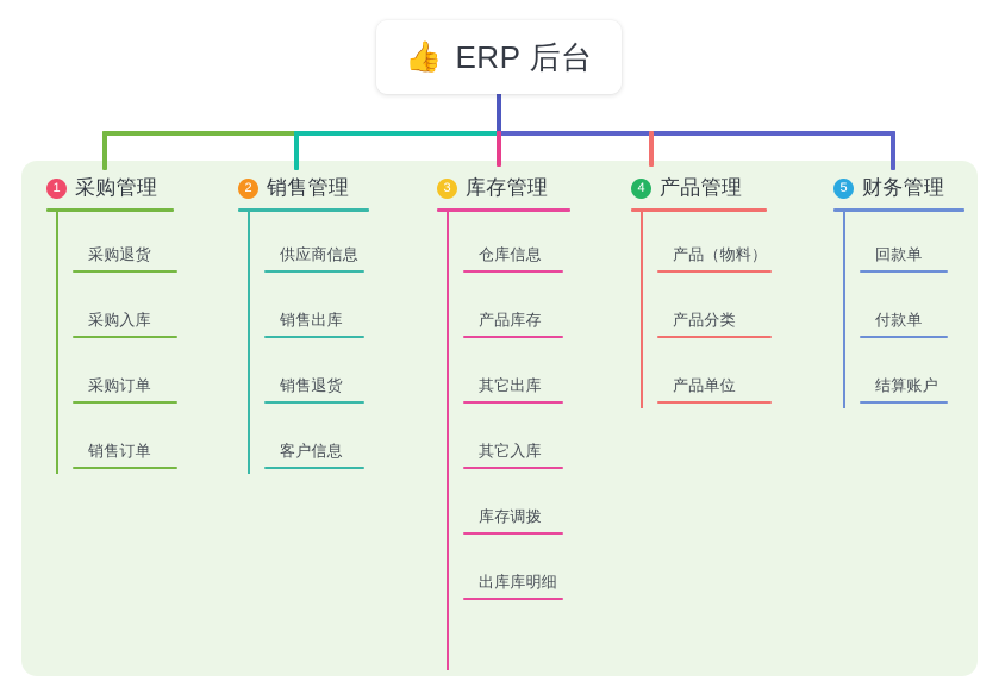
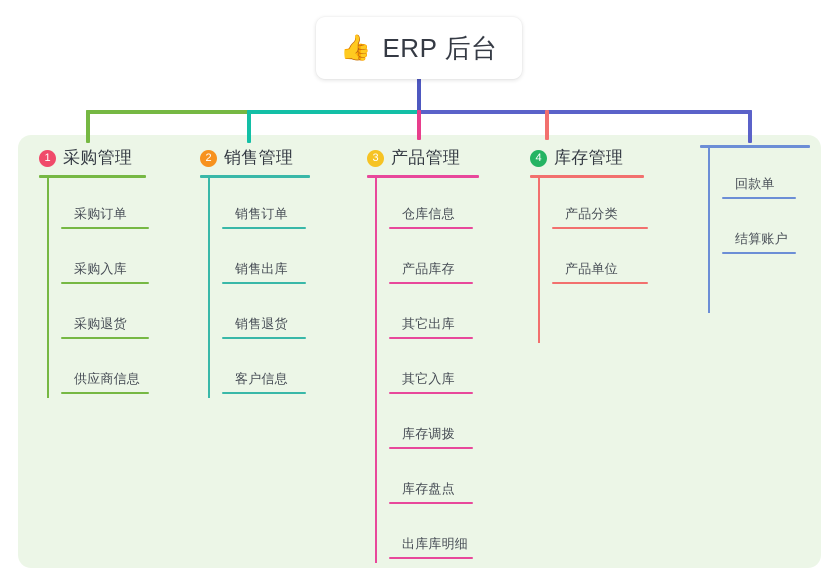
  👍
  ERP 后台
  1
  采购管理
- 采购退货
+ 采购订单
  采购入库
- 采购订单
+ 采购退货
- 销售订单
+ 供应商信息
  2
  销售管理
- 供应商信息
+ 销售订单
  销售出库
  销售退货
  客户信息
  3
- 库存管理
+ 产品管理
  仓库信息
  产品库存
  其它出库
  其它入库
  库存调拨
+ 库存盘点
  出库库明细
  4
- 产品管理
+ 库存管理
- 产品（物料）
  产品分类
  产品单位
- 5
- 财务管理
  回款单
- 付款单
  结算账户
